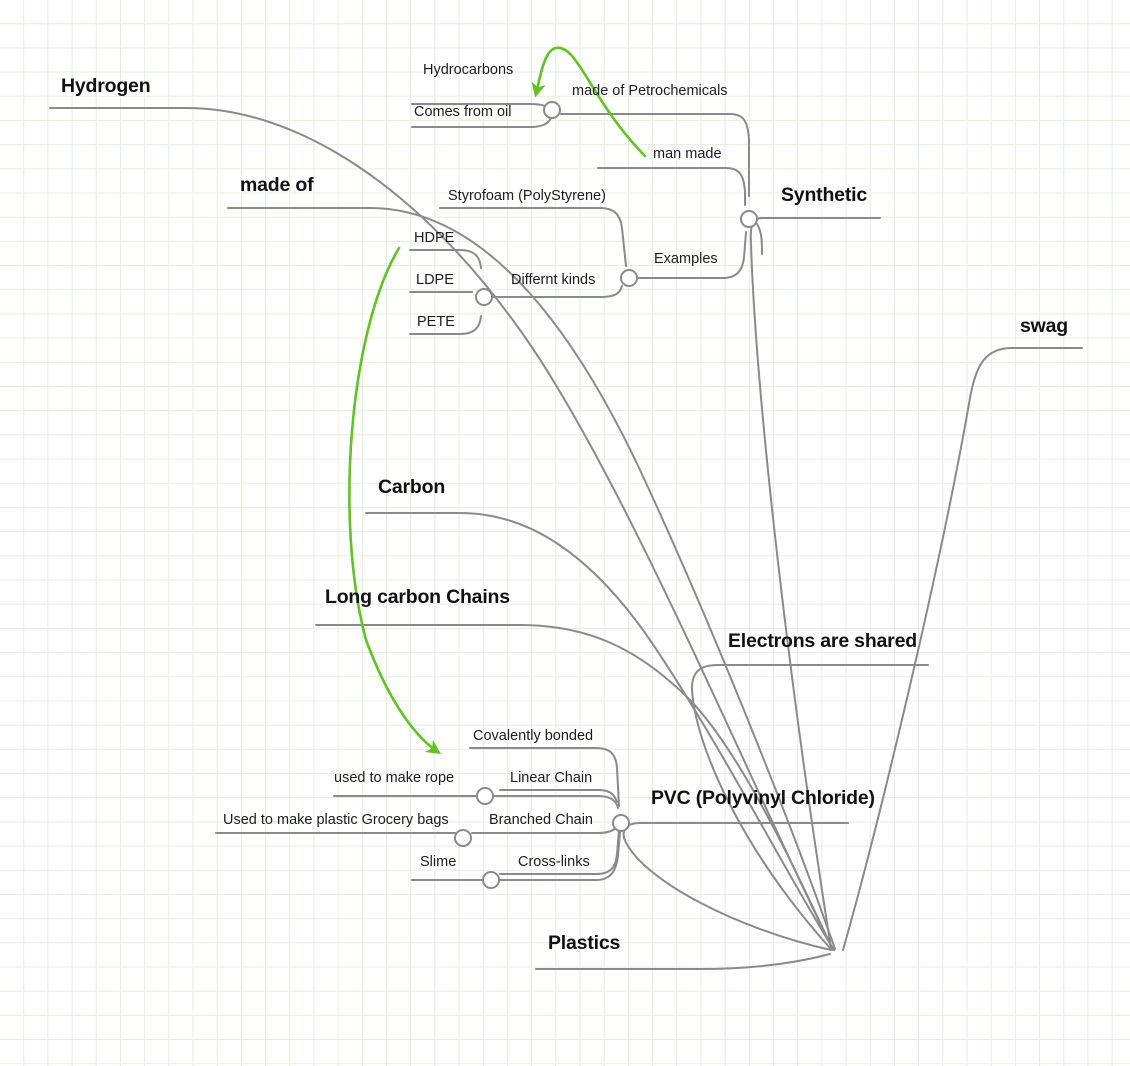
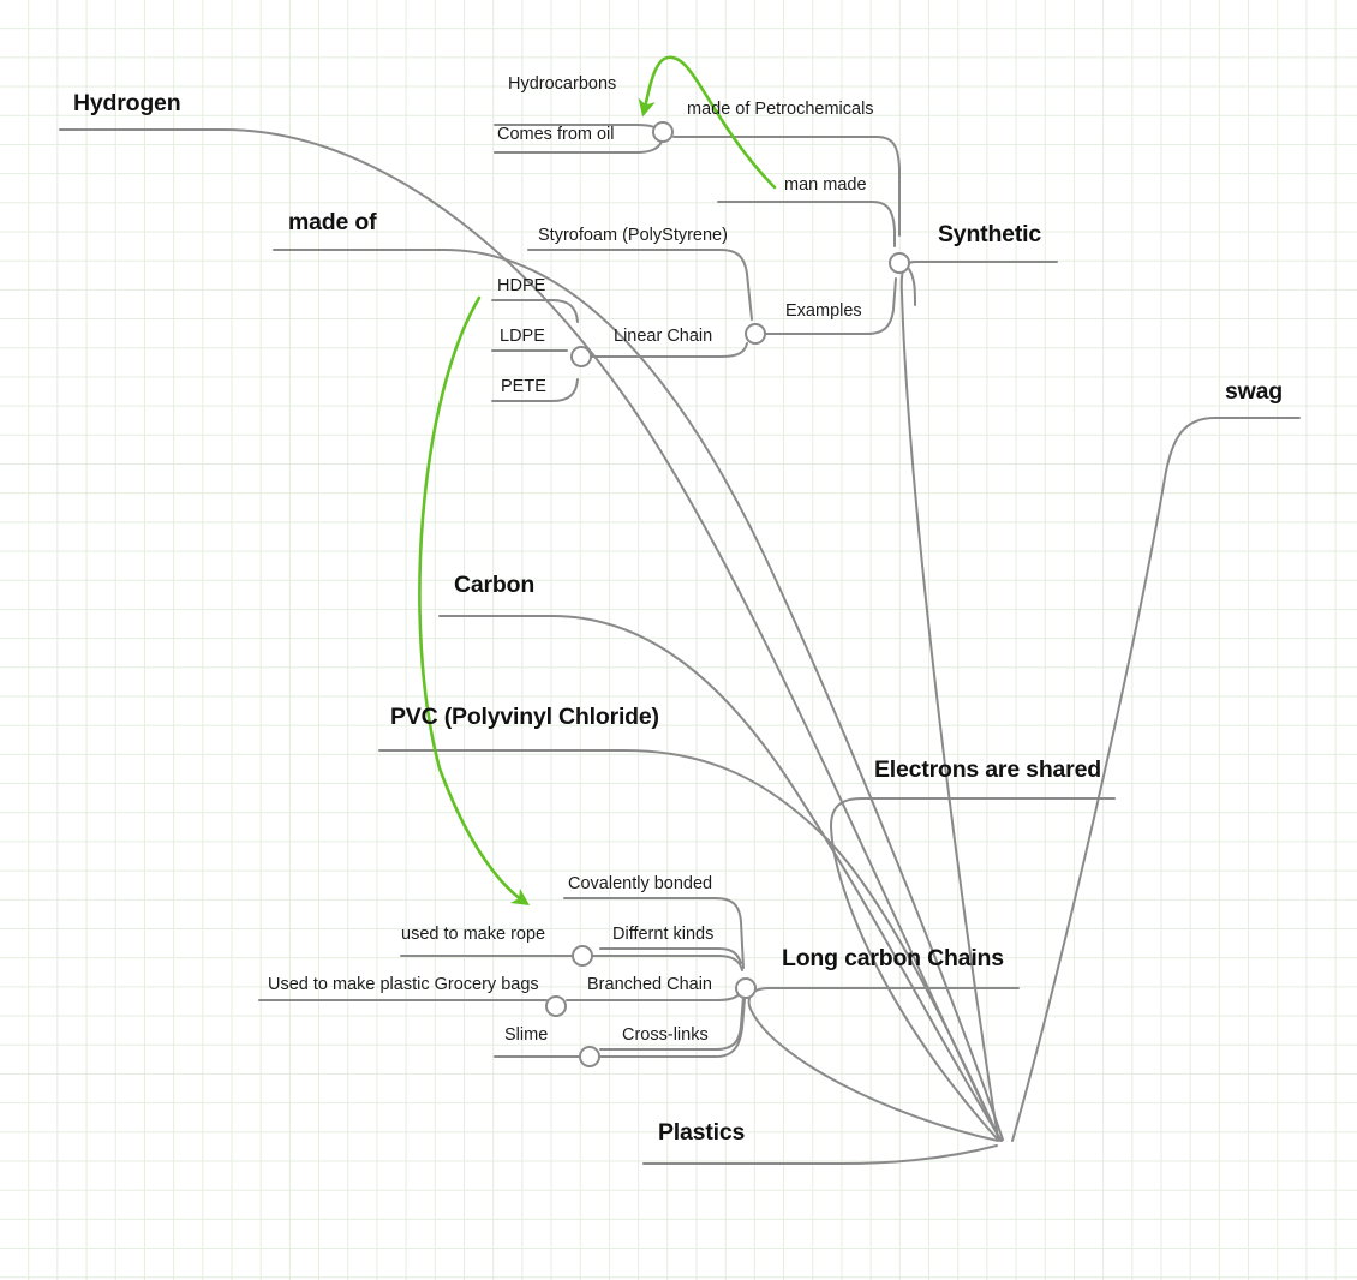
  Hydrogen
  made of
  Synthetic
  swag
  Carbon
- Long carbon Chains
+ PVC (Polyvinyl Chloride)
  Electrons are shared
- PVC (Polyvinyl Chloride)
+ Long carbon Chains
  Plastics
  Hydrocarbons
  Comes from oil
  made of Petrochemicals
  man made
  Styrofoam (PolyStyrene)
  HDPE
  LDPE
  PETE
- Differnt kinds
+ Linear Chain
  Examples
  Covalently bonded
- Linear Chain
+ Differnt kinds
  Branched Chain
  Cross-links
  used to make rope
  Used to make plastic Grocery bags
  Slime
